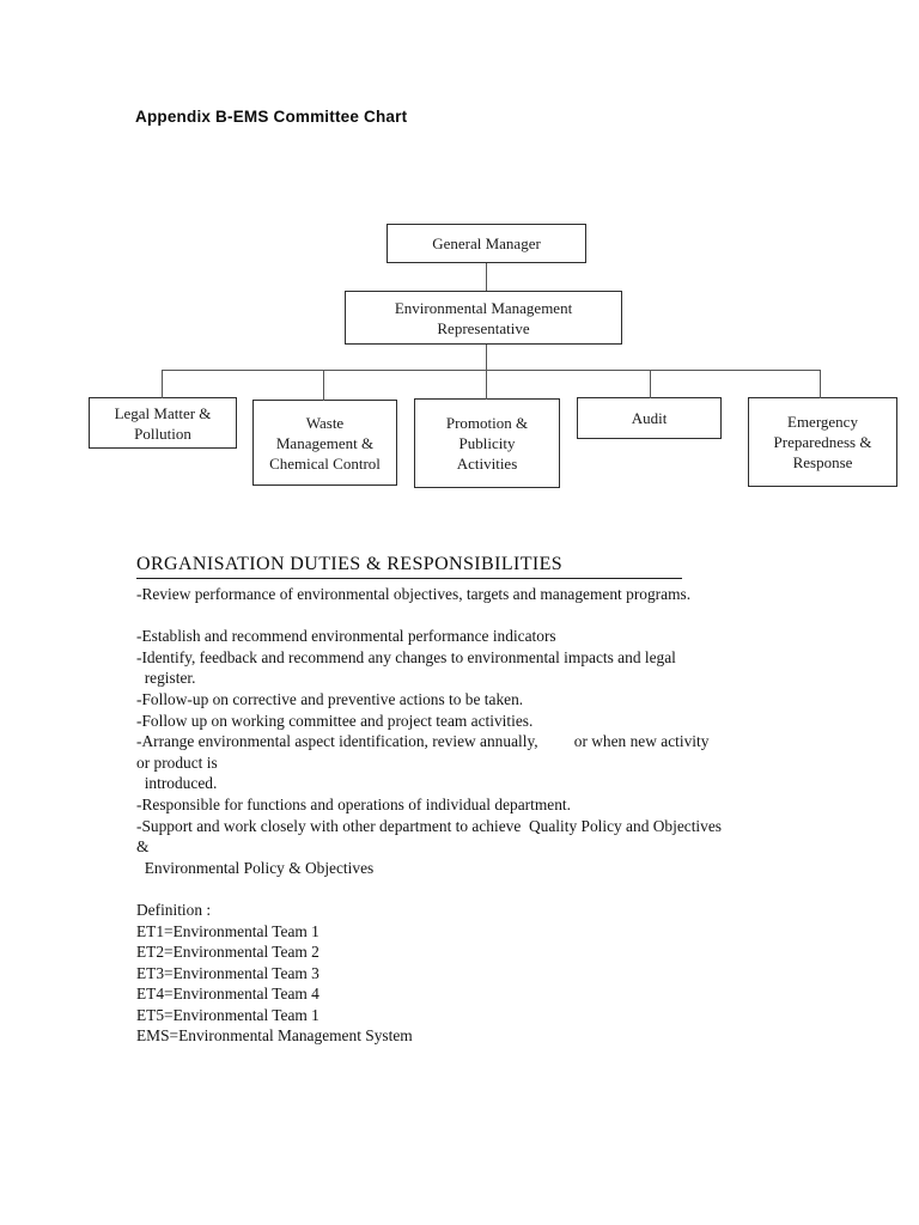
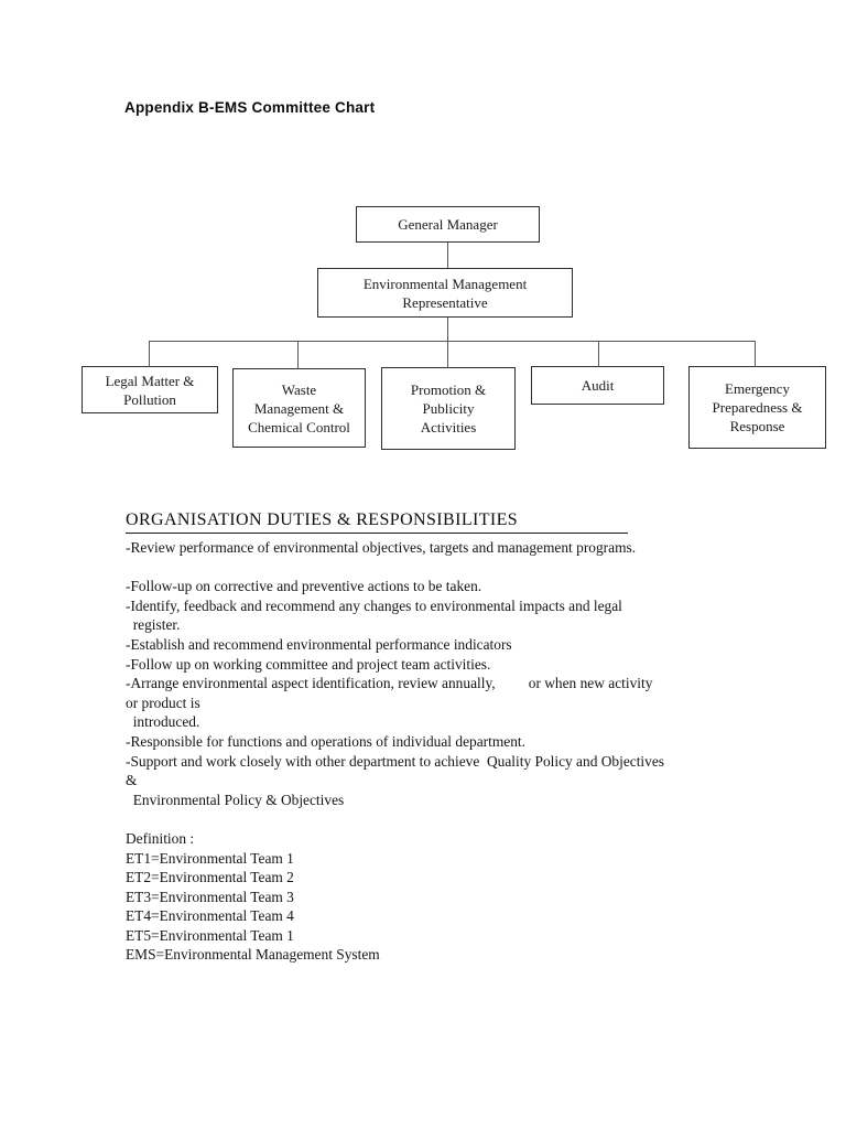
  Appendix B-EMS Committee Chart
  General Manager
  Environmental Management
  Representative
  Legal Matter &
  Pollution
  Waste
  Management &
  Chemical Control
  Promotion &
  Publicity
  Activities
  Audit
  Emergency
  Preparedness &
  Response
  ORGANISATION DUTIES & RESPONSIBILITIES
  -Review performance of environmental objectives, targets and management programs.
- -Establish and recommend environmental performance indicators
+ -Follow-up on corrective and preventive actions to be taken.
  -Identify, feedback and recommend any changes to environmental impacts and legal
  register.
- -Follow-up on corrective and preventive actions to be taken.
+ -Establish and recommend environmental performance indicators
  -Follow up on working committee and project team activities.
  -Arrange environmental aspect identification, review annually, or when new activity
  or product is
  introduced.
  -Responsible for functions and operations of individual department.
  -Support and work closely with other department to achieve Quality Policy and Objectives
  &
  Environmental Policy & Objectives
  Definition :
  ET1=Environmental Team 1
  ET2=Environmental Team 2
  ET3=Environmental Team 3
  ET4=Environmental Team 4
  ET5=Environmental Team 1
  EMS=Environmental Management System
